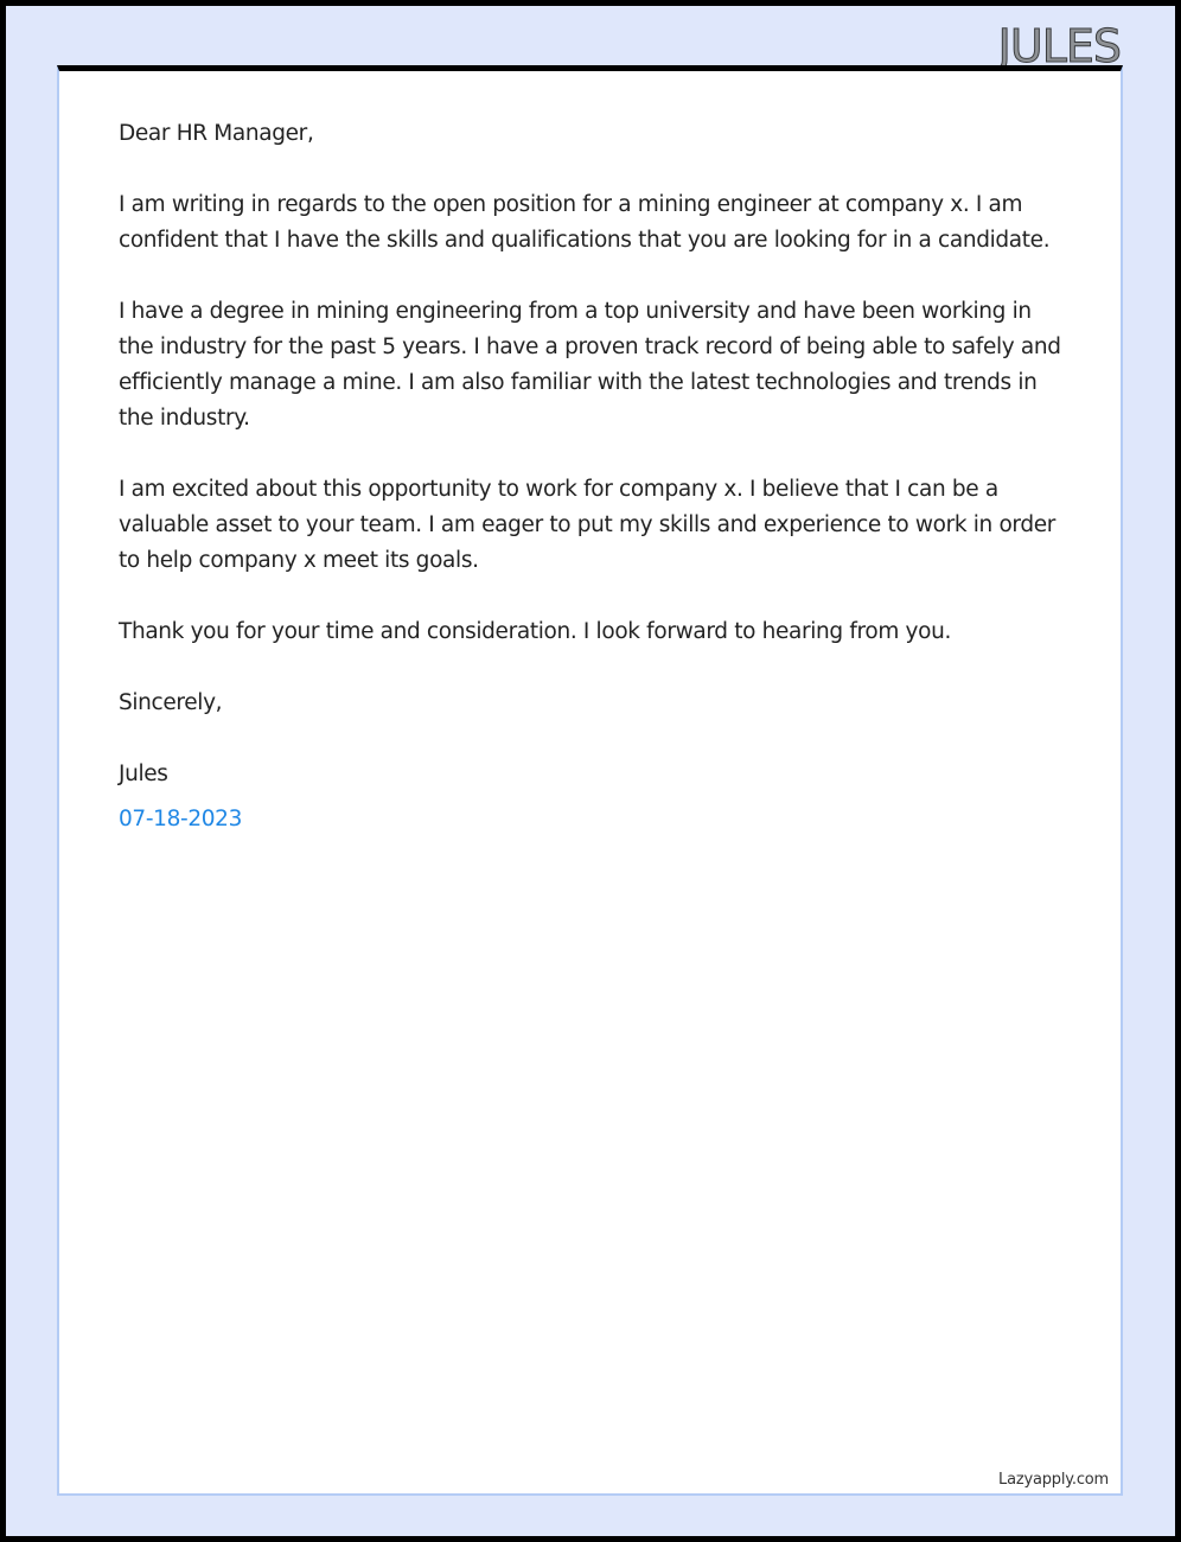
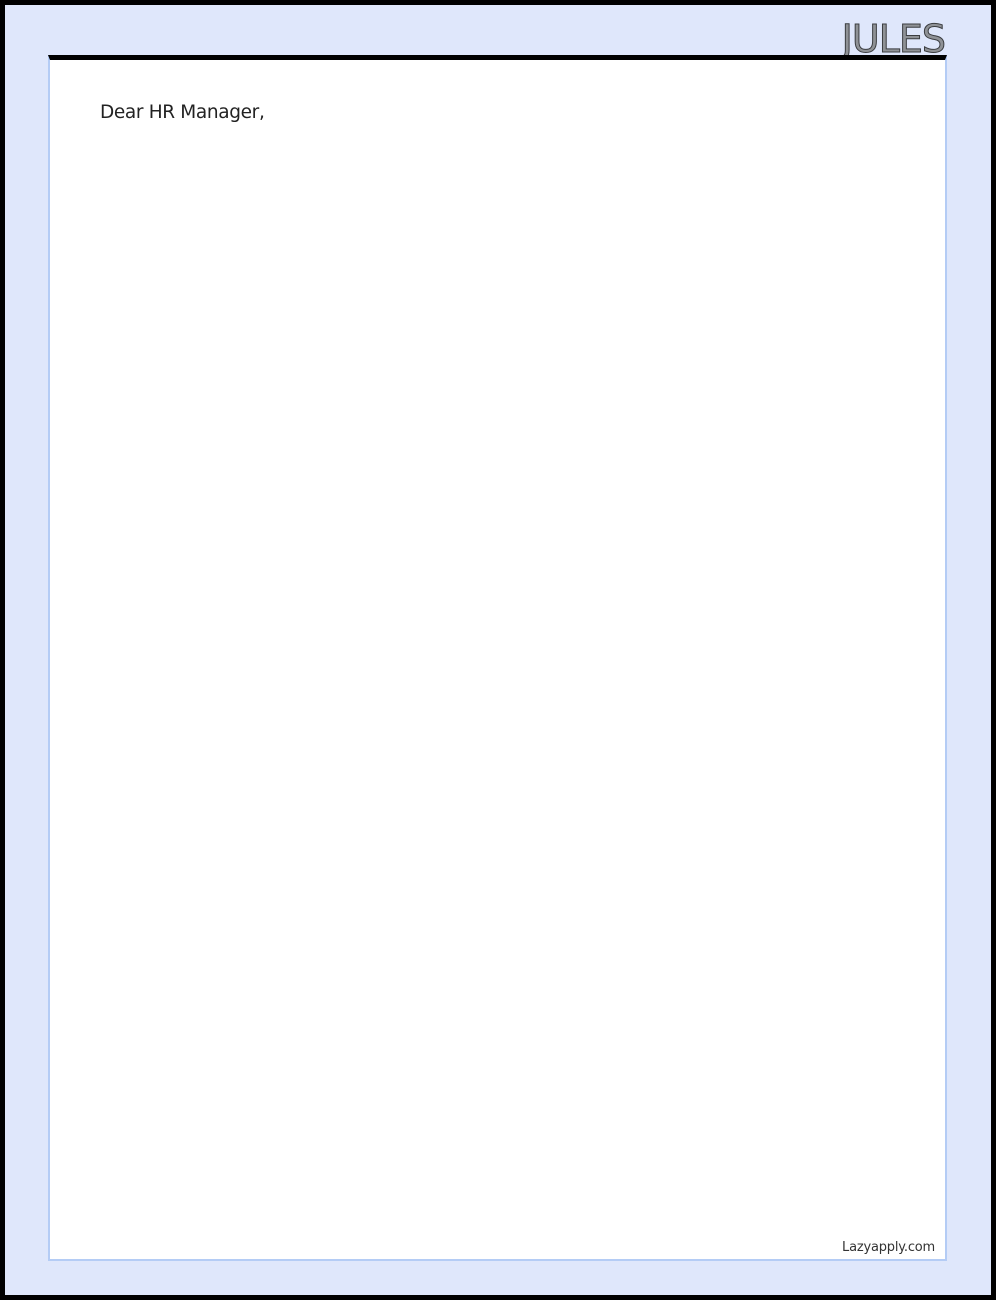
  JULES
  Dear HR Manager,
- I am writing in regards to the open position for a mining engineer at company x. I am confident that I have the skills and qualifications that you are looking for in a candidate.
- I have a degree in mining engineering from a top university and have been working in the industry for the past 5 years. I have a proven track record of being able to safely and efficiently manage a mine. I am also familiar with the latest technologies and trends in the industry.
- I am excited about this opportunity to work for company x. I believe that I can be a valuable asset to your team. I am eager to put my skills and experience to work in order to help company x meet its goals.
- Thank you for your time and consideration. I look forward to hearing from you.
- Sincerely,
- Jules
- 07-18-2023
  Lazyapply.com
